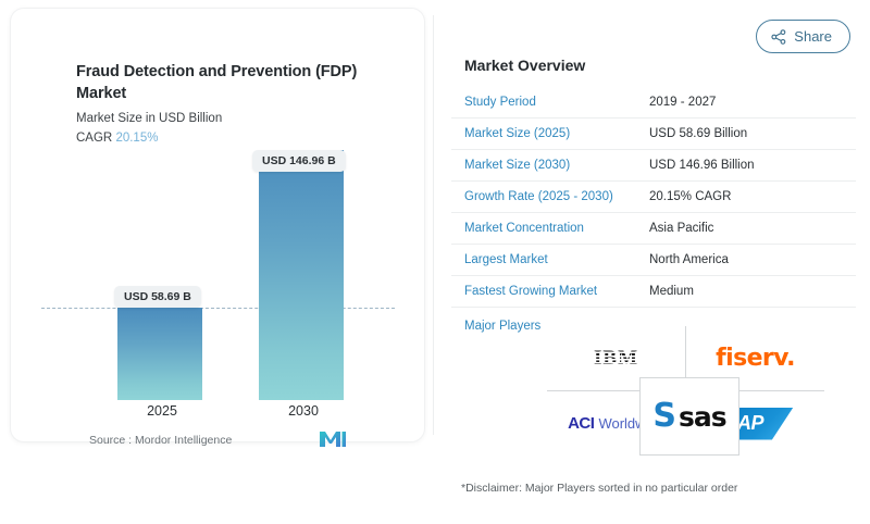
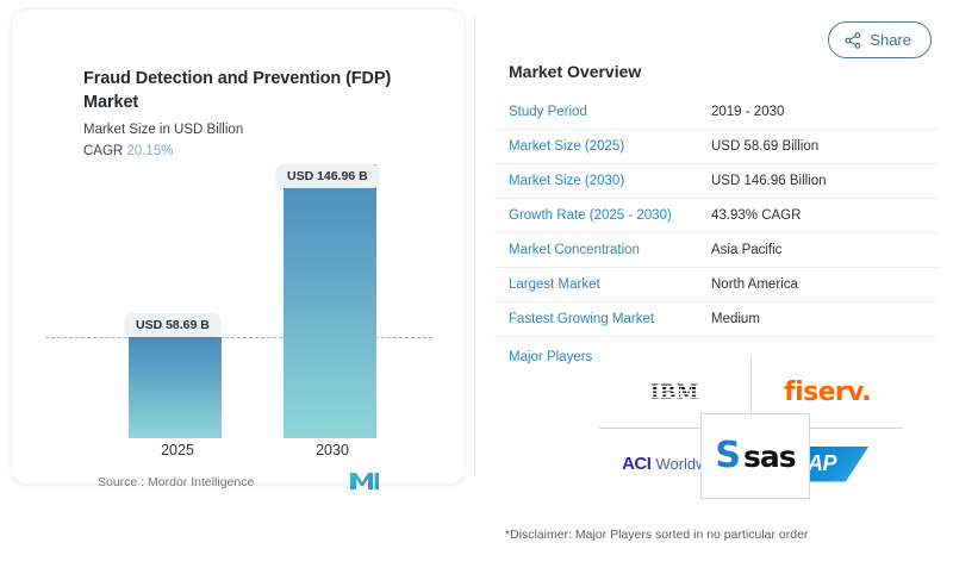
  Fraud Detection and Prevention (FDP) Market
  Market Size in USD Billion
  CAGR 20.15%
  USD 58.69 B
  USD 146.96 B
  2025
  2030
  Source : Mordor Intelligence
  Share
  Market Overview
  Study Period
- 2019 - 2027
+ 2019 - 2030
  Market Size (2025)
  USD 58.69 Billion
  Market Size (2030)
  USD 146.96 Billion
  Growth Rate (2025 - 2030)
- 20.15% CAGR
+ 43.93% CAGR
  Market Concentration
  Asia Pacific
  Largest Market
  North America
  Fastest Growing Market
  Medium
  Major Players
  IBM
  fiserv.
  ACI
  S
  sas
  *Disclaimer: Major Players sorted in no particular order
